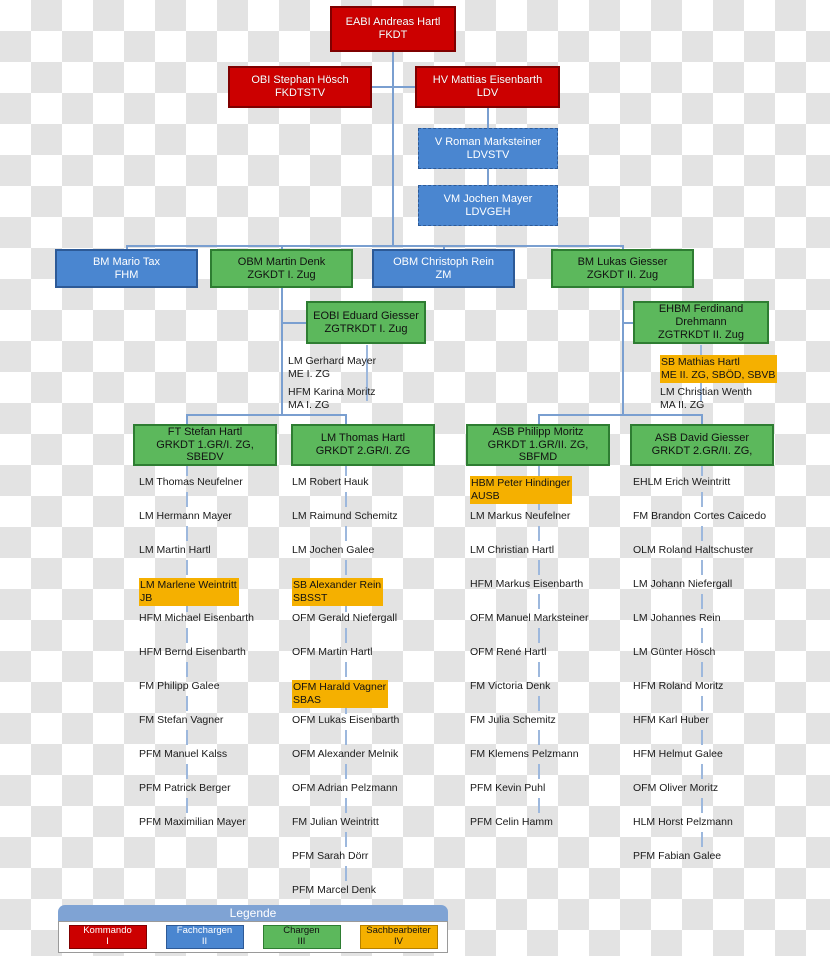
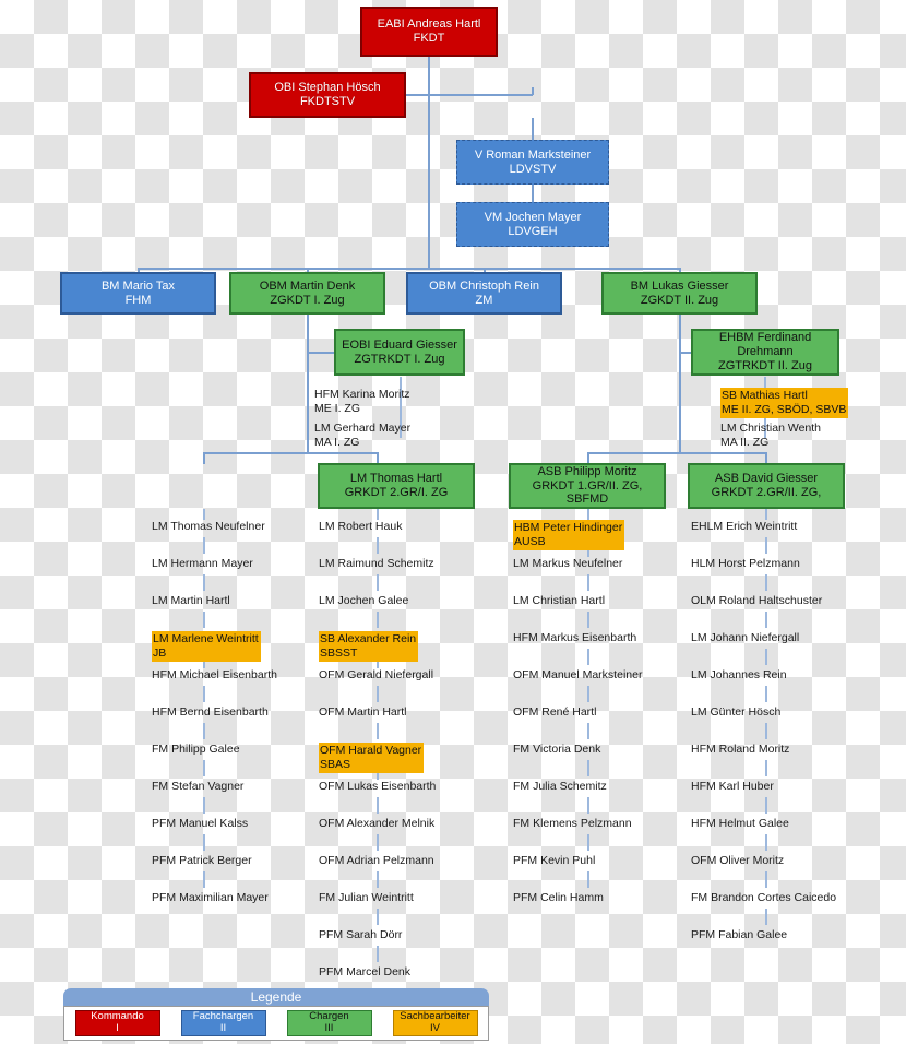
  EABI Andreas Hartl
  FKDT
  OBI Stephan Hösch
  FKDTSTV
- HV Mattias Eisenbarth
- LDV
  V Roman Marksteiner
  LDVSTV
  VM Jochen Mayer
  LDVGEH
  BM Mario Tax
  FHM
  OBM Martin Denk
  ZGKDT I. Zug
  OBM Christoph Rein
  ZM
  BM Lukas Giesser
  ZGKDT II. Zug
  EOBI Eduard Giesser
  ZGTRKDT I. Zug
  EHBM Ferdinand Drehmann
  ZGTRKDT II. Zug
- LM Gerhard Mayer
+ HFM Karina Moritz
  ME I. ZG
- HFM Karina Moritz
+ LM Gerhard Mayer
  MA I. ZG
  SB Mathias Hartl
  ME II. ZG, SBÖD, SBVB
  LM Christian Wenth
  MA II. ZG
- FT Stefan Hartl
- GRKDT 1.GR/I. ZG, SBEDV
  LM Thomas Hartl
  GRKDT 2.GR/I. ZG
  ASB Philipp Moritz
  GRKDT 1.GR/II. ZG, SBFMD
  ASB David Giesser
  GRKDT 2.GR/II. ZG,
  LM Thomas Neufelner
  LM Hermann Mayer
  LM Martin Hartl
  LM Marlene Weintritt
  JB
  HFM Michael Eisenbarth
  HFM Bernd Eisenbarth
  FM Philipp Galee
  FM Stefan Vagner
  PFM Manuel Kalss
  PFM Patrick Berger
  PFM Maximilian Mayer
  LM Robert Hauk
  LM Raimund Schemitz
  LM Jochen Galee
  SB Alexander Rein
  SBSST
  OFM Gerald Niefergall
  OFM Martin Hartl
  OFM Harald Vagner
  SBAS
  OFM Lukas Eisenbarth
  OFM Alexander Melnik
  OFM Adrian Pelzmann
  FM Julian Weintritt
  PFM Sarah Dörr
  PFM Marcel Denk
  HBM Peter Hindinger
  AUSB
  LM Markus Neufelner
  LM Christian Hartl
  HFM Markus Eisenbarth
  OFM Manuel Marksteiner
  OFM René Hartl
  FM Victoria Denk
  FM Julia Schemitz
  FM Klemens Pelzmann
  PFM Kevin Puhl
  PFM Celin Hamm
  EHLM Erich Weintritt
- FM Brandon Cortes Caicedo
+ HLM Horst Pelzmann
  OLM Roland Haltschuster
  LM Johann Niefergall
  LM Johannes Rein
  LM Günter Hösch
  HFM Roland Moritz
  HFM Karl Huber
  HFM Helmut Galee
  OFM Oliver Moritz
- HLM Horst Pelzmann
+ FM Brandon Cortes Caicedo
  PFM Fabian Galee
  Legende
  Kommando
  I
  Fachchargen
  II
  Chargen
  III
  Sachbearbeiter
  IV
